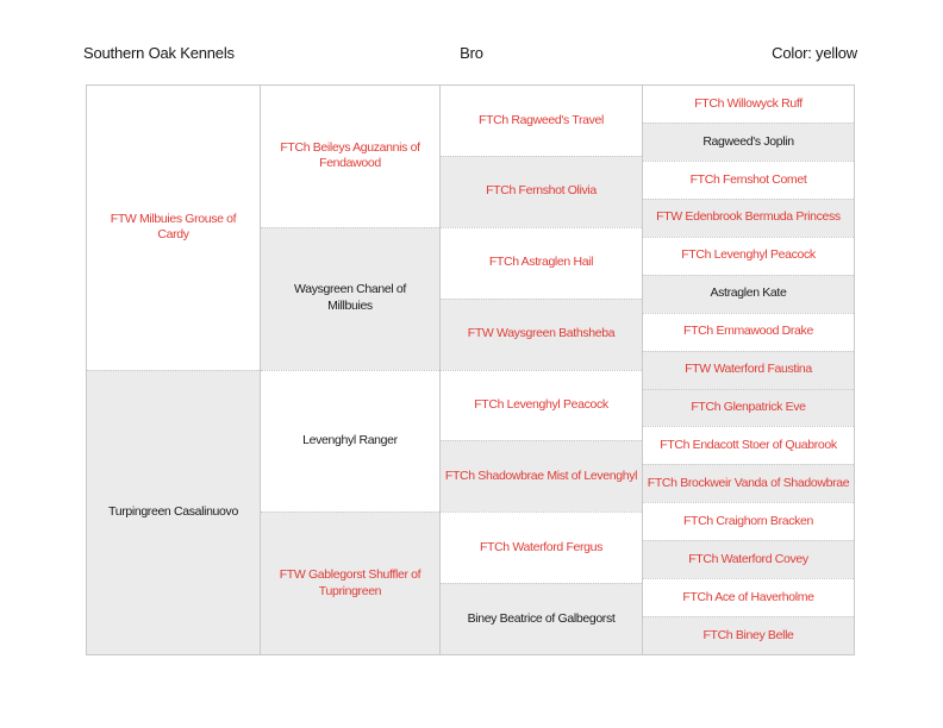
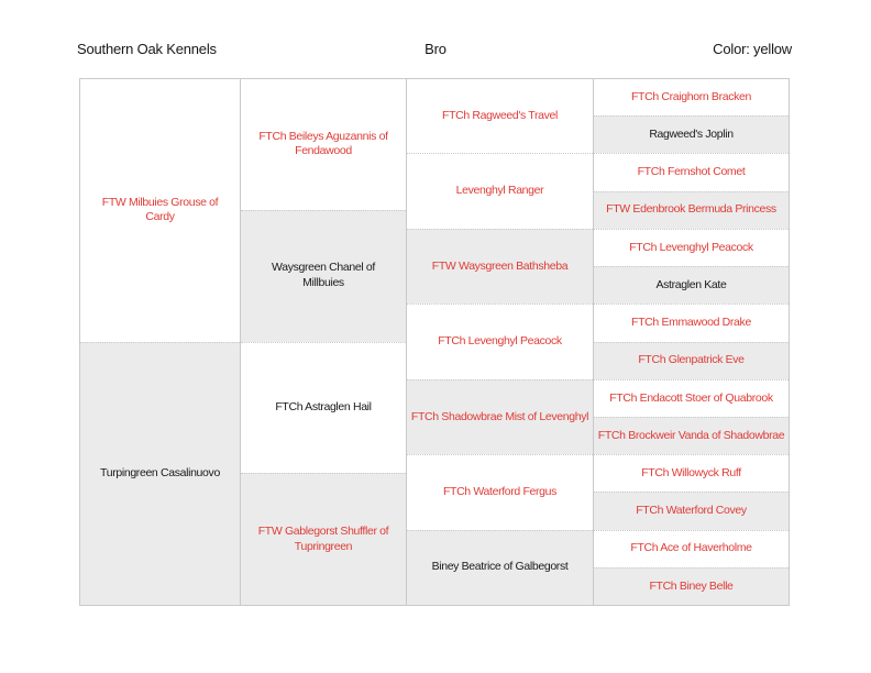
  Southern Oak Kennels
  Bro
  Color: yellow
  FTW Milbuies Grouse of
  Cardy
  Turpingreen Casalinuovo
  FTCh Beileys Aguzannis of
  Fendawood
  Waysgreen Chanel of Millbuies
- Levenghyl Ranger
+ FTCh Astraglen Hail
  FTW Gablegorst Shuffler of
  Tupringreen
  FTCh Ragweed's Travel
- FTCh Fernshot Olivia
- FTCh Astraglen Hail
+ Levenghyl Ranger
  FTW Waysgreen Bathsheba
  FTCh Levenghyl Peacock
  FTCh Shadowbrae Mist of Levenghyl
  FTCh Waterford Fergus
  Biney Beatrice of Galbegorst
- FTCh Willowyck Ruff
+ FTCh Craighorn Bracken
  Ragweed's Joplin
  FTCh Fernshot Comet
  FTW Edenbrook Bermuda Princess
  FTCh Levenghyl Peacock
  Astraglen Kate
  FTCh Emmawood Drake
- FTW Waterford Faustina
  FTCh Glenpatrick Eve
  FTCh Endacott Stoer of Quabrook
  FTCh Brockweir Vanda of Shadowbrae
- FTCh Craighorn Bracken
+ FTCh Willowyck Ruff
  FTCh Waterford Covey
  FTCh Ace of Haverholme
  FTCh Biney Belle
